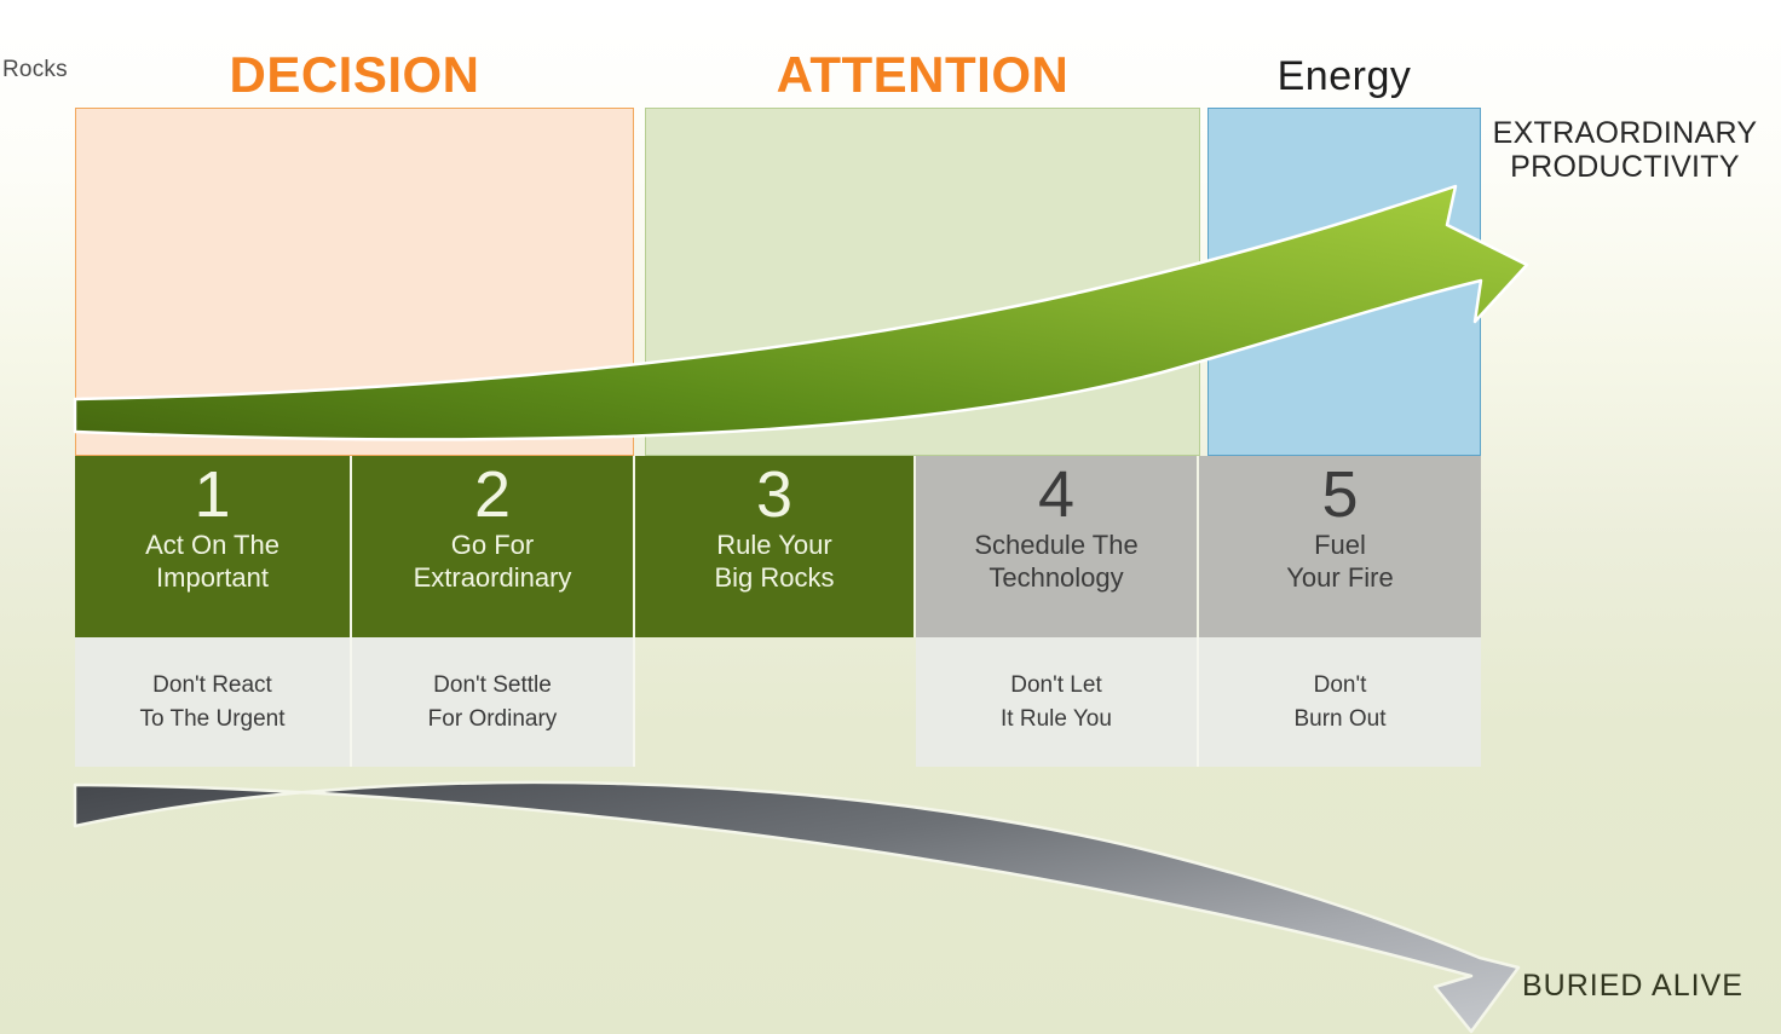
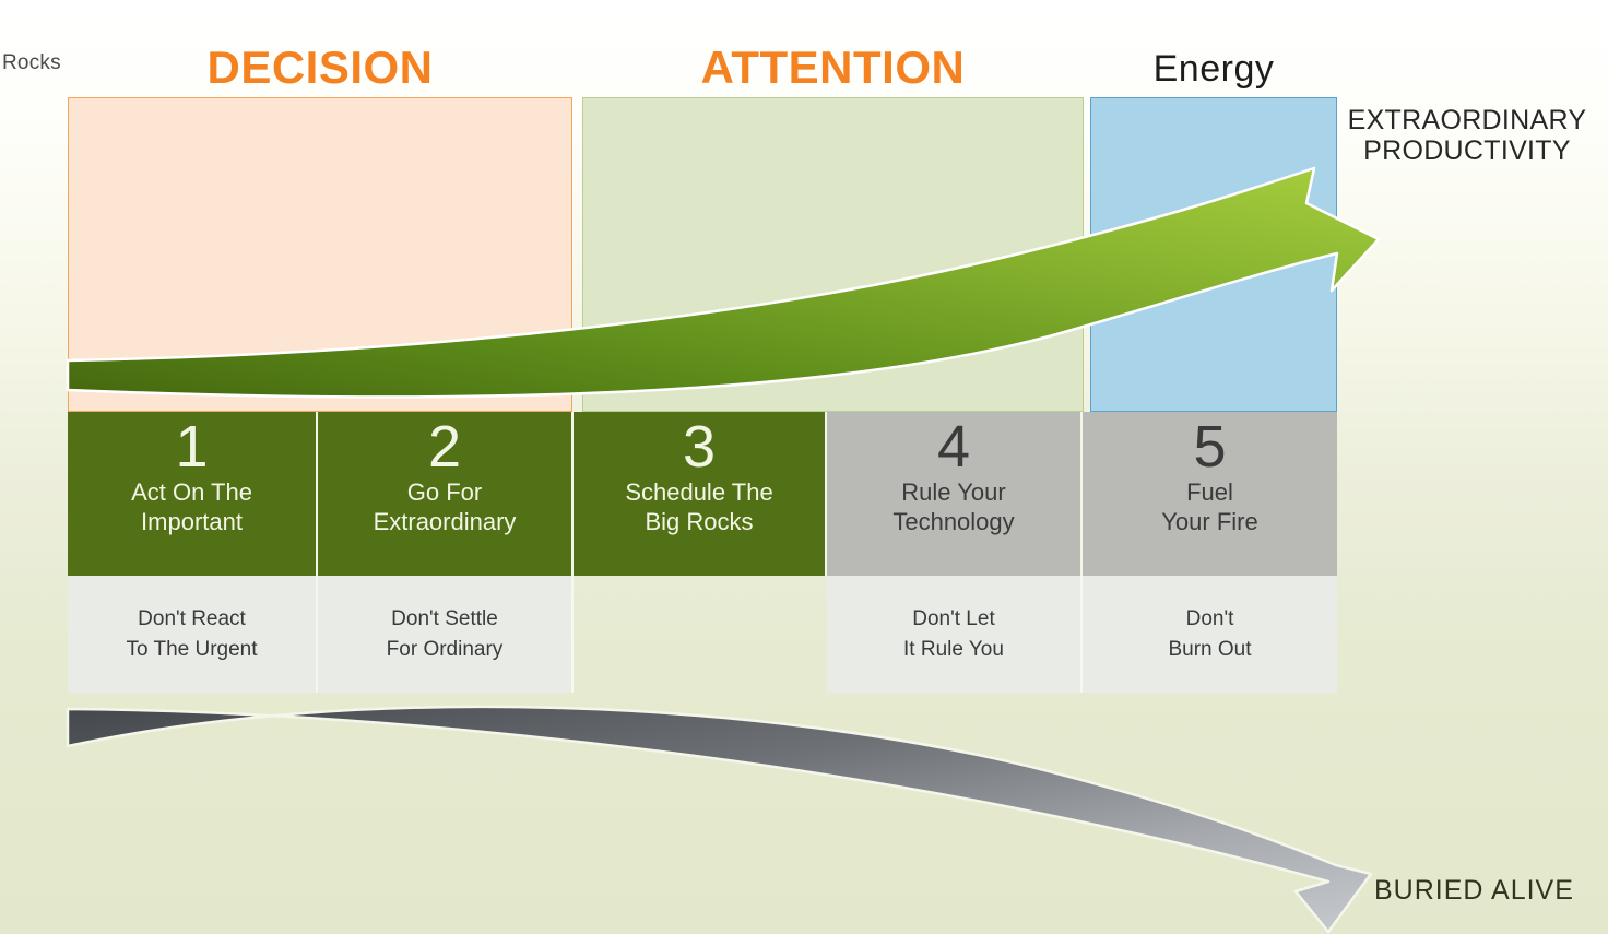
  Rocks
  DECISION
  ATTENTION
  Energy
  EXTRAORDINARY
  PRODUCTIVITY
  BURIED ALIVE
  1
  Act On The
  Important
  Don't React
  To The Urgent
  2
  Go For
  Extraordinary
  Don't Settle
  For Ordinary
  3
- Rule Your
+ Schedule The
  Big Rocks
  4
- Schedule The
+ Rule Your
  Technology
  Don't Let
  It Rule You
  5
  Fuel
  Your Fire
  Don't
  Burn Out
